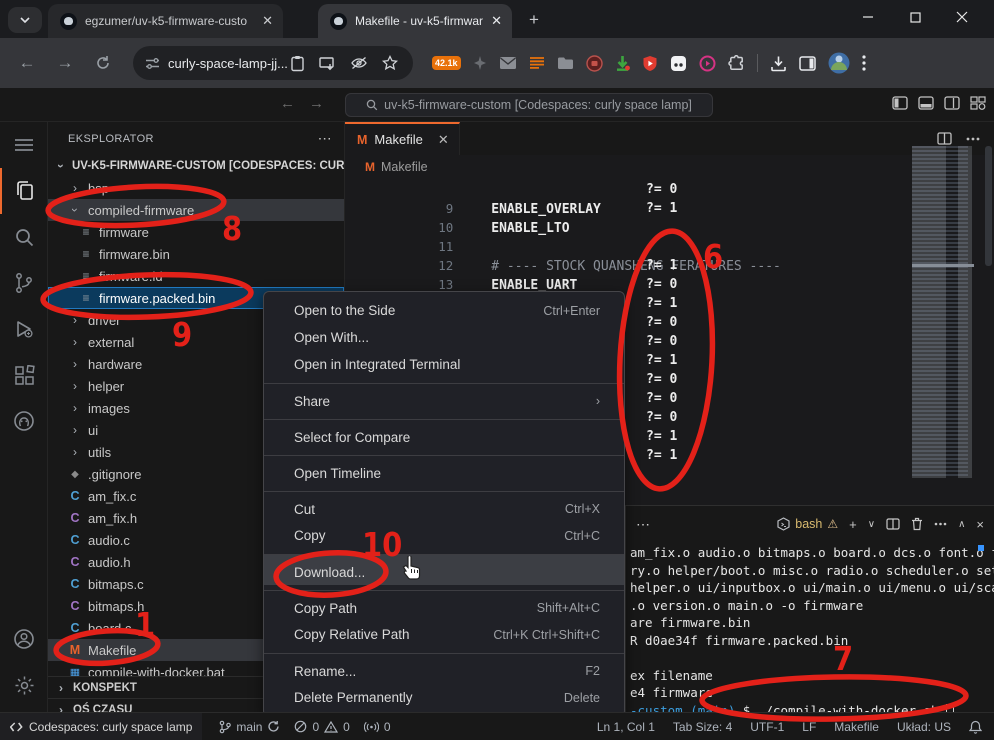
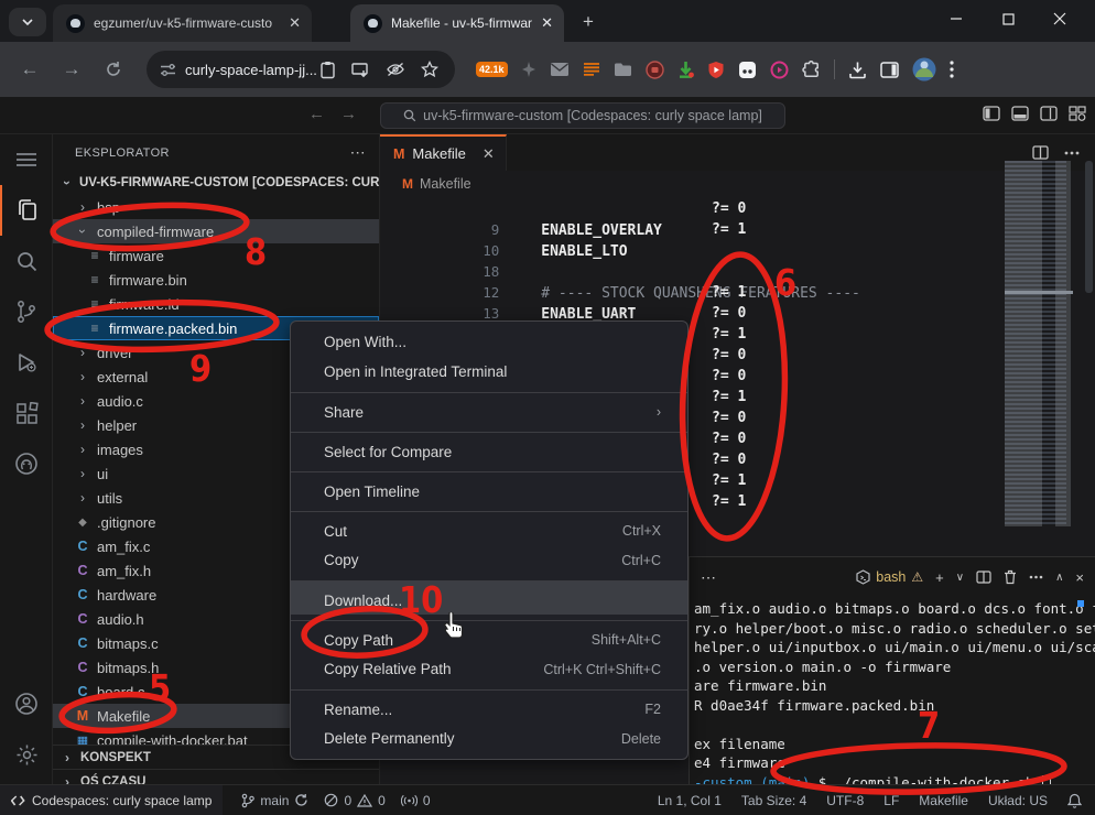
  egzumer/uv-k5-firmware-custo
  ✕
  Makefile - uv-k5-firmwar
  ✕
  +
  ←
  →
  curly-space-lamp-jj...
  42.1k
  ←
  →
  uv-k5-firmware-custom [Codespaces: curly space lamp]
  EKSPLORATOR
  ⋯
  UV-K5-FIRMWARE-CUSTOM [CODESPACES: CUR
  ›
  compiled-firmware
  ≡
  firmware
  ≡
  firmware.bin
  ≡
  ≡
  firmware.packed.bin
  ›
  driver
  ›
  external
  ›
- hardware
+ audio.c
  ›
  helper
  ›
  images
  ›
  ui
  ›
  utils
  ◆
  .gitignore
  C
  am_fix.c
  C
  am_fix.h
  C
- audio.c
+ hardware
  C
  audio.h
  C
  bitmaps.c
  C
  bitmaps.h
  C
  M
  Makefile
  ▦
  compile-with-docker.bat
  ›
  KONSPEKT
  ›
  OŚ CZASU
  M
  Makefile
  ✕
  M
  Makefile
  9 ENABLE_OVERLAY
  ?= 0
  10 ENABLE_LTO
  ?= 1
- 11
+ 18
  12 # ---- STOCK QUANSENG FERATURES ----
  13 ENABLE_UART
  ?= 1
  ?= 0
  ?= 1
  ?= 0
  ?= 0
  ?= 1
  ?= 0
  ?= 0
  ?= 0
  ?= 1
  ?= 1
  ⋯
  bash
  ⚠
  +
  ∨
  ∧
  ×
  am_fix.o audio.o bitmaps.o board.o dcs.o font.o
  ry.o helper/boot.o misc.o radio.o scheduler.o se
  helper.o ui/inputbox.o ui/main.o ui/menu.o ui/sc
  .o version.o main.o -o firmware
  are firmware.bin
  R d0ae34f firmware.packed.bin
  ex filename
  e4 firmwar
  -custom (ma) $ ./compile-with-docker
  Codespaces: curly space lamp
  main
  0
  0
  0
  Ln 1, Col 1
  Tab Size: 4
- UTF-1
+ UTF-8
  LF
  Makefile
  Układ: US
- Open to the Side
- Ctrl+Enter
  Open With...
  Open in Integrated Terminal
  Share
  ›
  Select for Compare
  Open Timeline
  Cut
  Ctrl+X
  Copy
  Ctrl+C
  Download...
  Copy Path
  Shift+Alt+C
  Copy Relative Path
  Ctrl+K Ctrl+Shift+C
  Rename...
  F2
  Delete Permanently
  Delete
  8
  9
- 1
+ 5
  6
  10
  7
